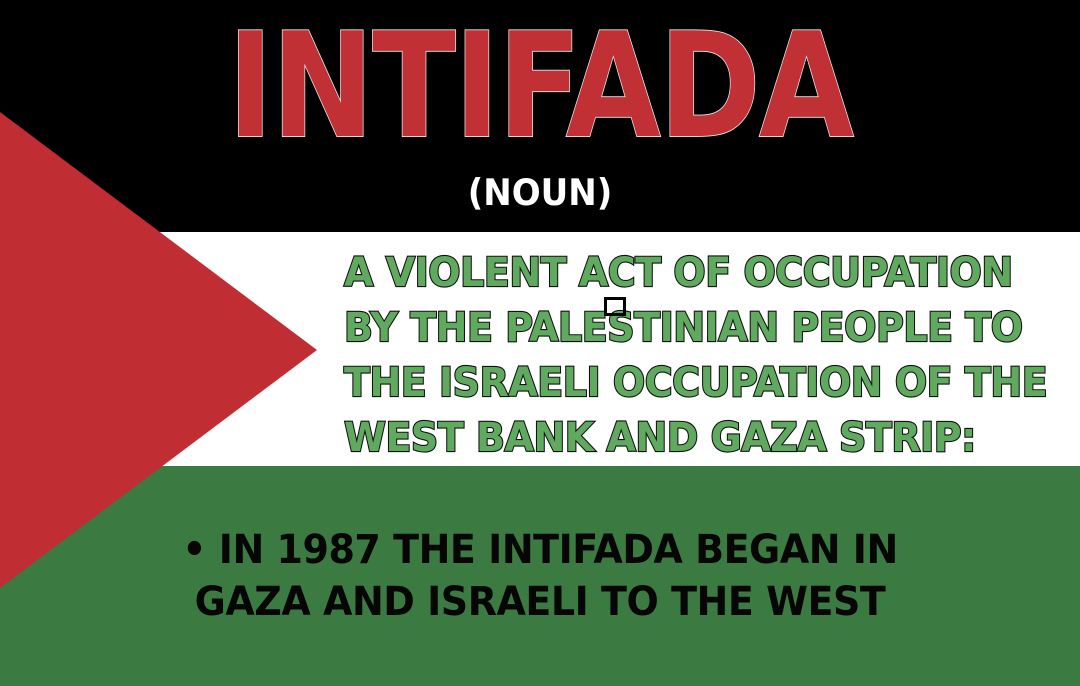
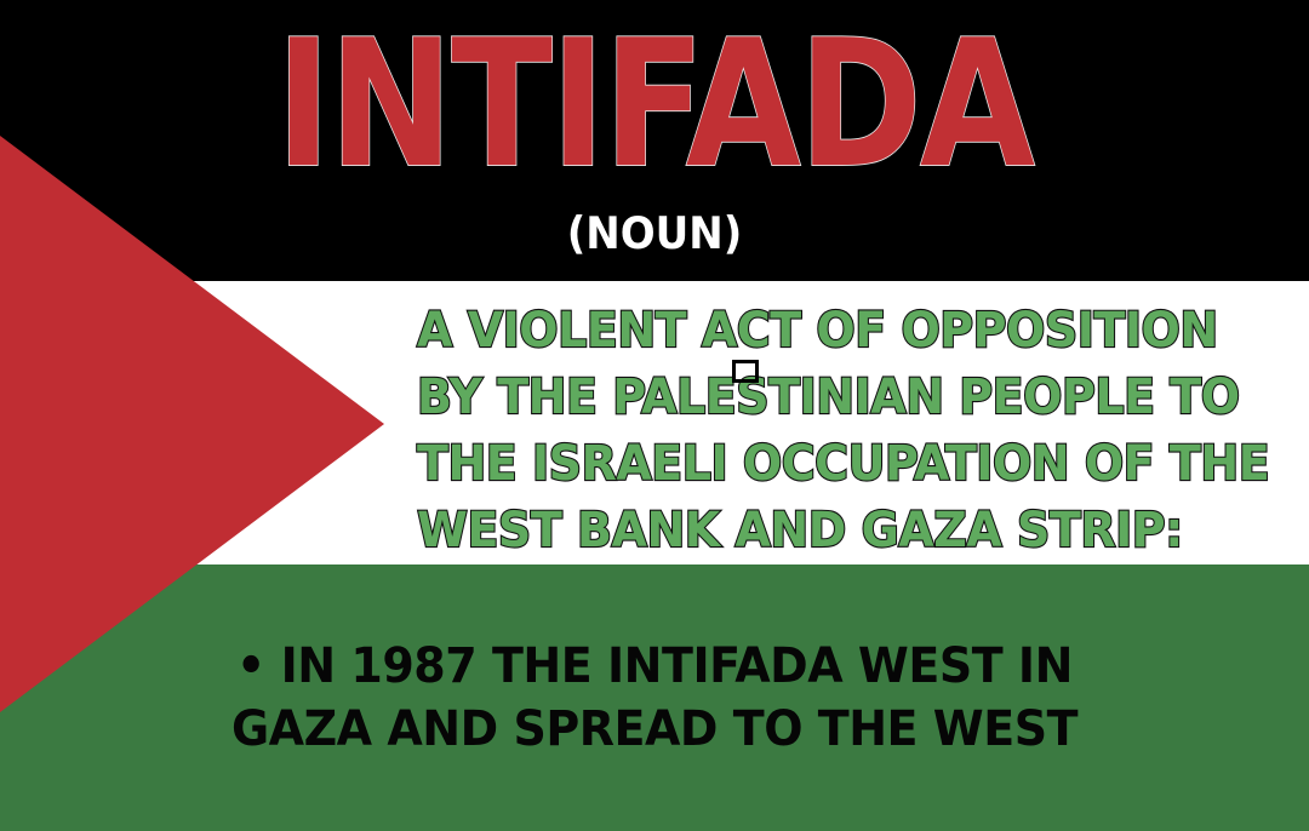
  INTIFADA
  (NOUN)
- A VIOLENT ACT OF OCCUPATION
+ A VIOLENT ACT OF OPPOSITION
  BY THE PALESTINIAN PEOPLE TO
  THE ISRAELI OCCUPATION OF THE
  WEST BANK AND GAZA STRIP:
- • IN 1987 THE INTIFADA BEGAN IN
+ • IN 1987 THE INTIFADA WEST IN
- GAZA AND ISRAELI TO THE WEST
+ GAZA AND SPREAD TO THE WEST
